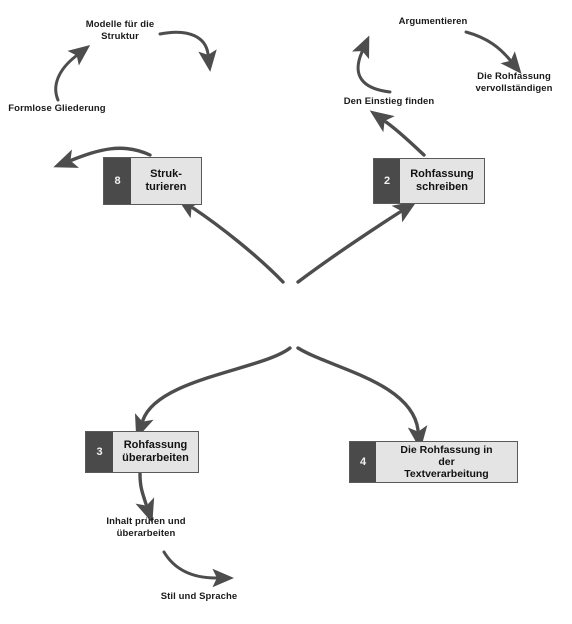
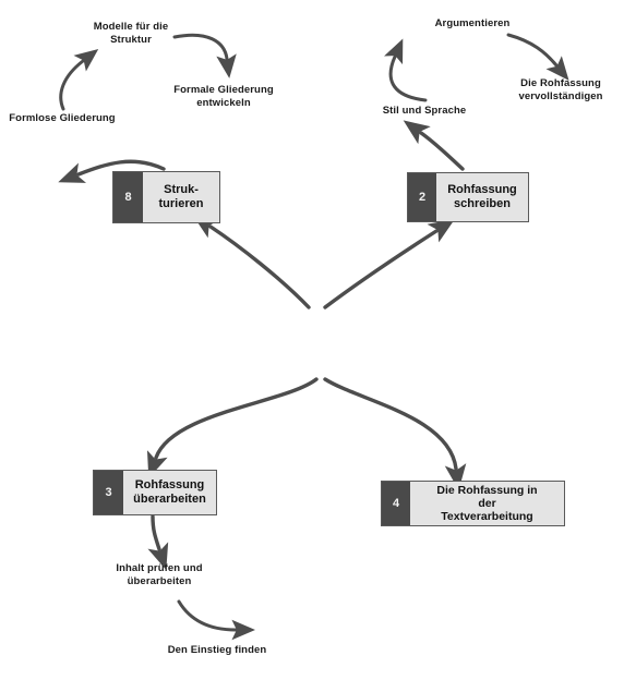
  Formlose Gliederung
  Modelle für die
  Struktur
+ Formale Gliederung
+ entwickeln
- Den Einstieg finden
+ Stil und Sprache
  Argumentieren
  Die Rohfassung
  vervollständigen
  Inhalt prüfen und
  überarbeiten
- Stil und Sprache
+ Den Einstieg finden
  8
  Struk-
  turieren
  2
  Rohfassung
  schreiben
  3
  Rohfassung
  überarbeiten
  4
  Die Rohfassung in
  der
  Textverarbeitung
